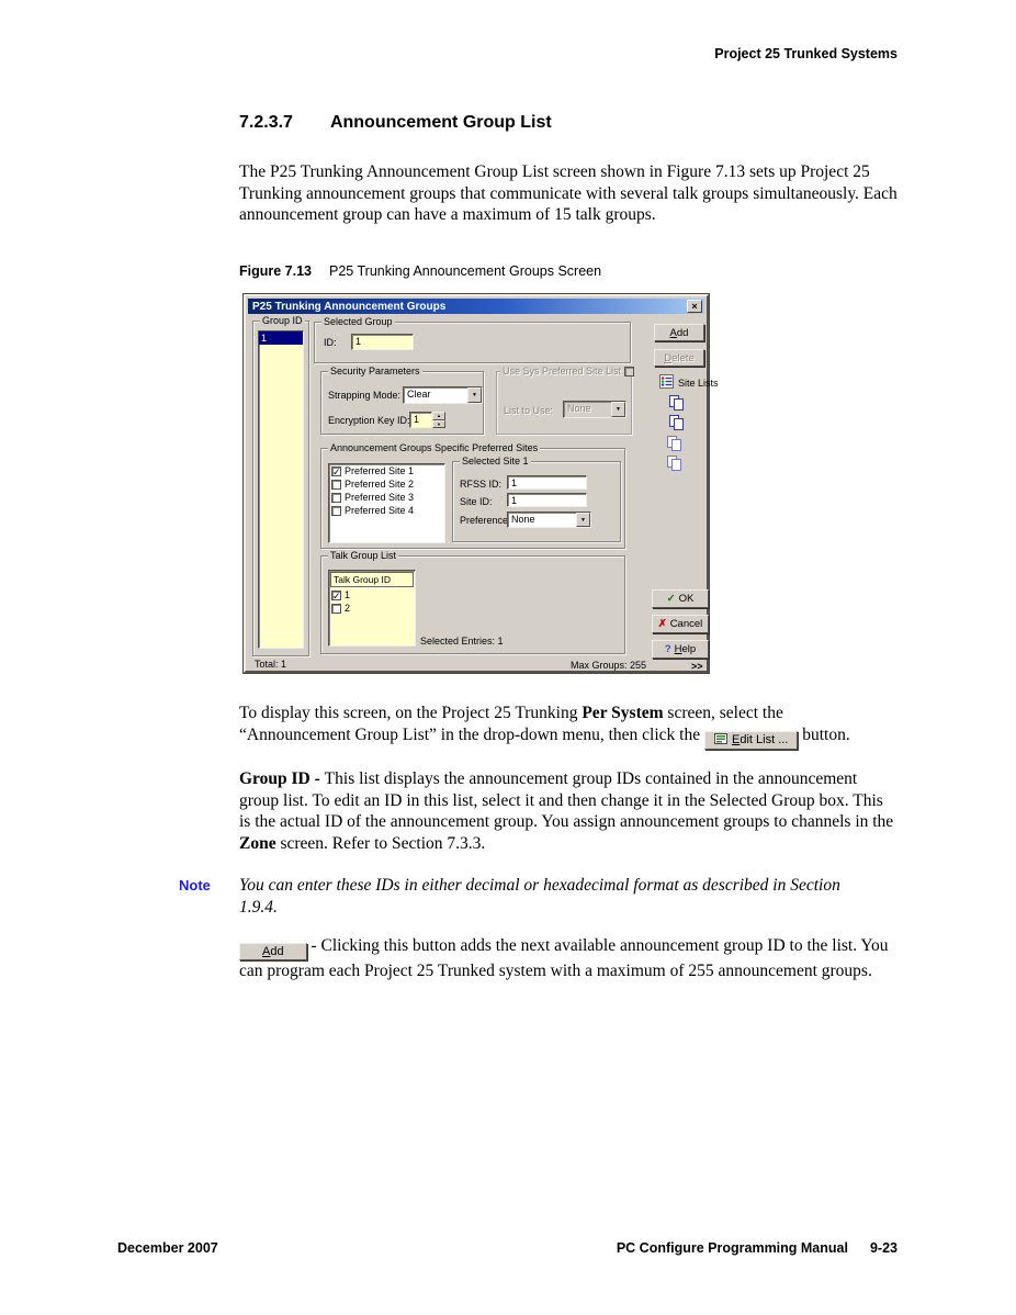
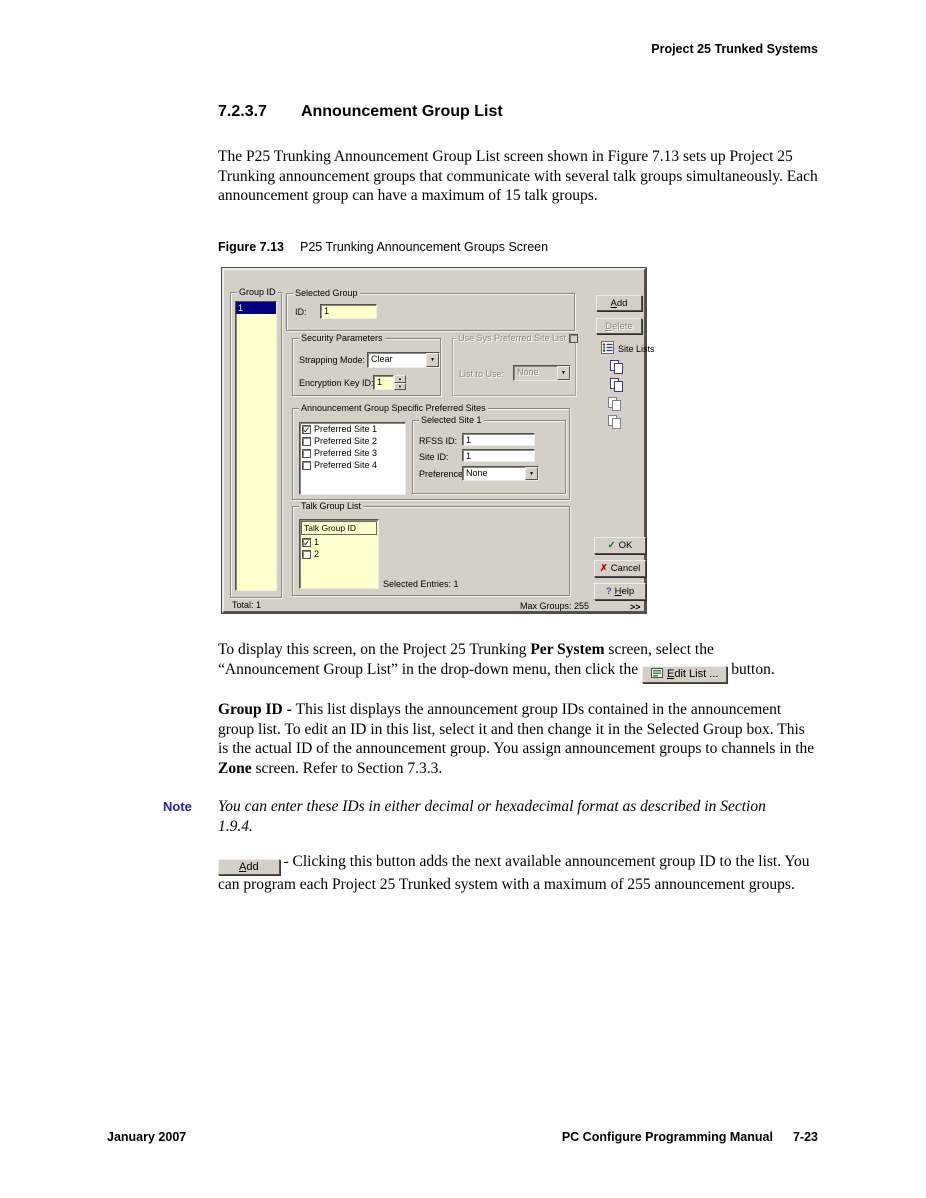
  Project 25 Trunked Systems
  7.2.3.7 Announcement Group List
  The P25 Trunking Announcement Group List screen shown in Figure 7.13 sets up Project 25 Trunking announcement groups that communicate with several talk groups simultaneously. Each announcement group can have a maximum of 15 talk groups.
  Figure 7.13 P25 Trunking Announcement Groups Screen
- P25 Trunking Announcement Groups
- ×
  Group ID
  1
  Selected Group
  ID:
  1
  Security Parameters
  Strapping Mode:
  Clear
  Encryption Key ID
  1
  Use Sys Preferred Site List
  List to Use:
  None
- Announcement Groups Specific Preferred Sites
+ Announcement Group Specific Preferred Sites
  ✓
  Preferred Site 1
  Preferred Site 2
  Preferred Site 3
  Preferred Site 4
  Selected Site 1
  RFSS ID:
  1
  Site ID:
  1
  Preference
  None
  Talk Group List
  Talk Group ID
  ✓
  1
  2
  Selected Entries: 1
  Add
  Delete
  Site Lists
  ✓
  OK
  ✗
  Cancel
  ?
  Help
  Total: 1
  Max Groups: 255
  >>
  To display this screen, on the Project 25 Trunking Per System screen, select the “Announcement Group List” in the drop-down menu, then click the
  Edit List ...
  button.
  Group ID - This list displays the announcement group IDs contained in the announcement group list. To edit an ID in this list, select it and then change it in the Selected Group box. This is the actual ID of the announcement group. You assign announcement groups to channels in the Zone screen. Refer to Section 7.3.3.
  Note
  You can enter these IDs in either decimal or hexadecimal format as described in Section 1.9.4.
  Add
  - Clicking this button adds the next available announcement group ID to the list. You can program each Project 25 Trunked system with a maximum of 255 announcement groups.
- December 2007
+ January 2007
- PC Configure Programming Manual 9-23
+ PC Configure Programming Manual 7-23
